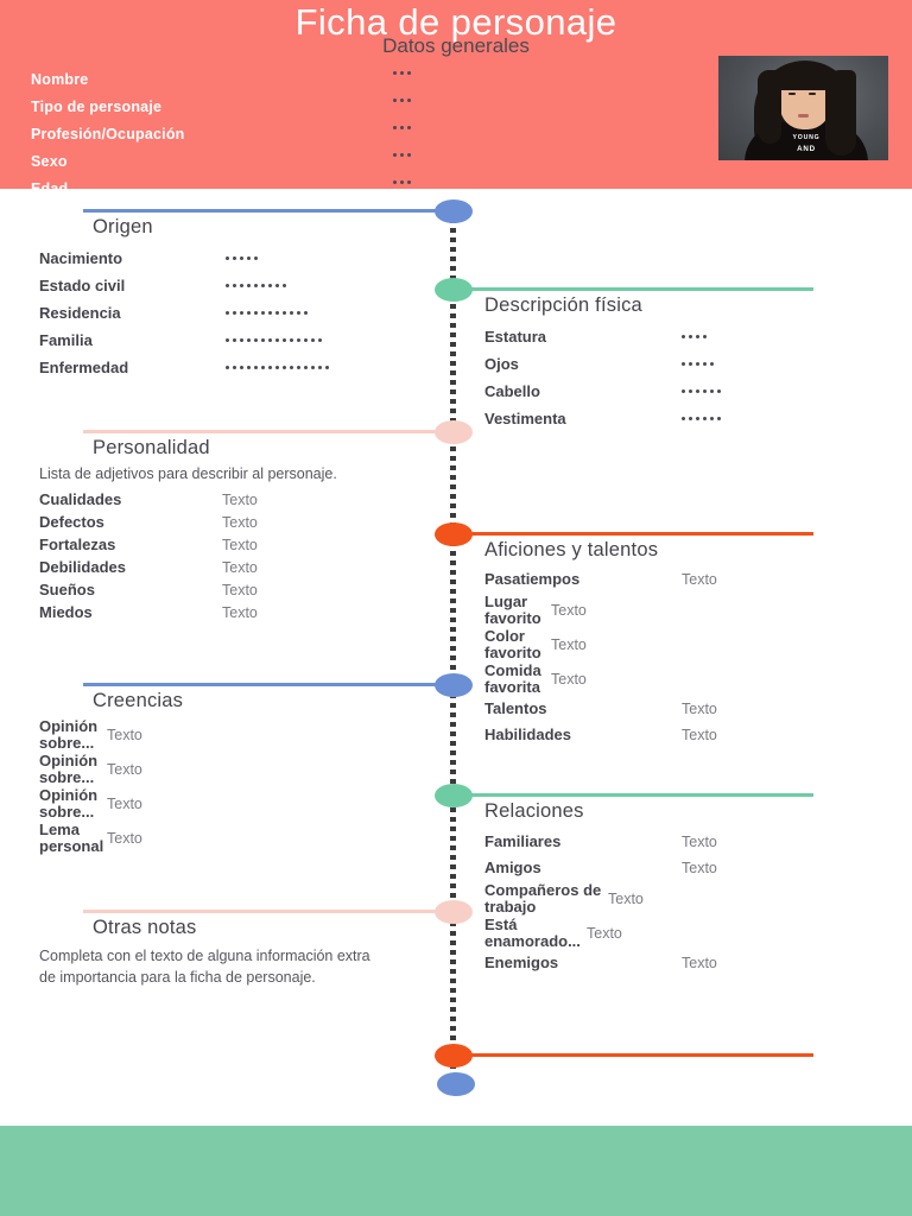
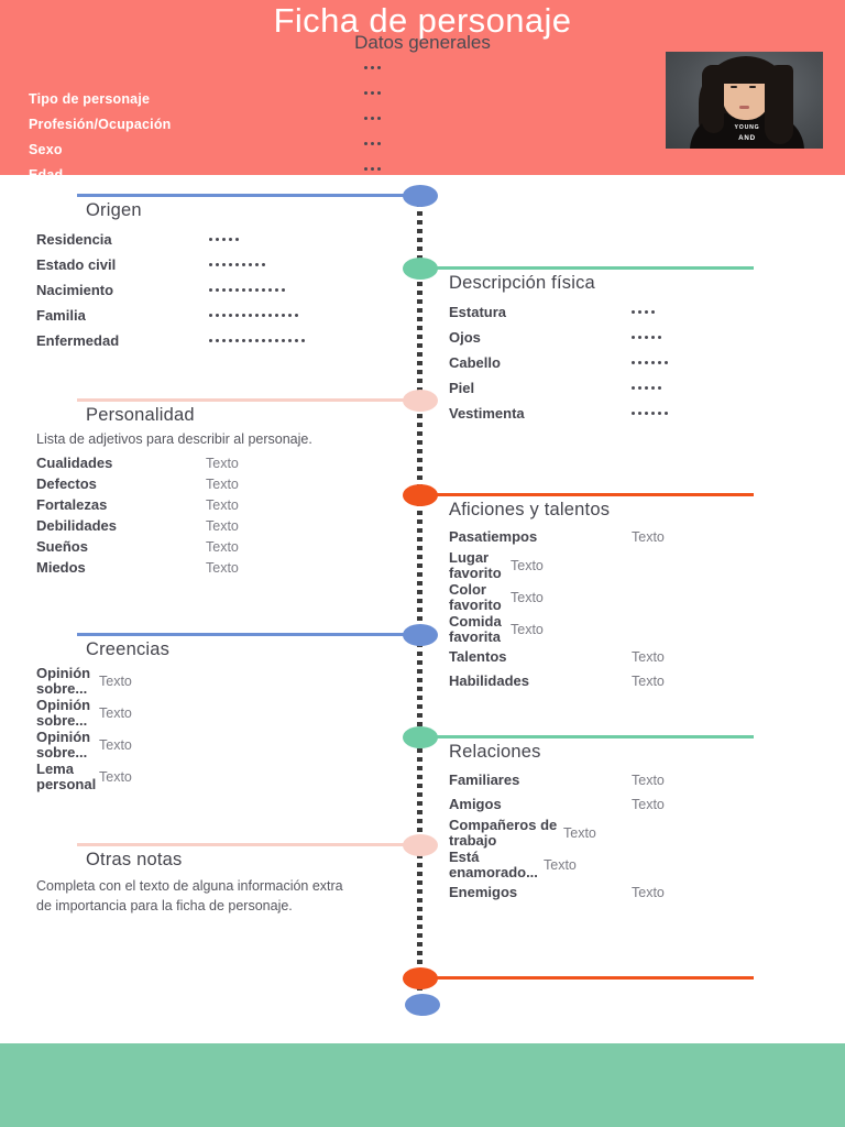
  Ficha de personaje
  Datos generales
- Nombre
  Tipo de personaje
  Profesión/Ocupación
  Sexo
  Edad
  Origen
- Nacimiento
+ Residencia
  Estado civil
- Residencia
+ Nacimiento
  Familia
  Enfermedad
  Descripción física
  Estatura
  Ojos
  Cabello
+ Piel
  Vestimenta
  Personalidad
  Lista de adjetivos para describir al personaje.
  Cualidades
  Texto
  Defectos
  Texto
  Fortalezas
  Texto
  Debilidades
  Texto
  Sueños
  Texto
  Miedos
  Texto
  Aficiones y talentos
  Pasatiempos
  Texto
  Lugar favorito
  Texto
  Color favorito
  Texto
  Comida favorita
  Texto
  Talentos
  Texto
  Habilidades
  Texto
  Creencias
  Opinión sobre...
  Texto
  Opinión sobre...
  Texto
  Opinión sobre...
  Texto
  Lema personal
  Texto
  Relaciones
  Familiares
  Texto
  Amigos
  Texto
  Compañeros de trabajo
  Texto
  Está enamorado...
  Texto
  Enemigos
  Texto
  Otras notas
  Completa con el texto de alguna información extra de importancia para la ficha de personaje.
